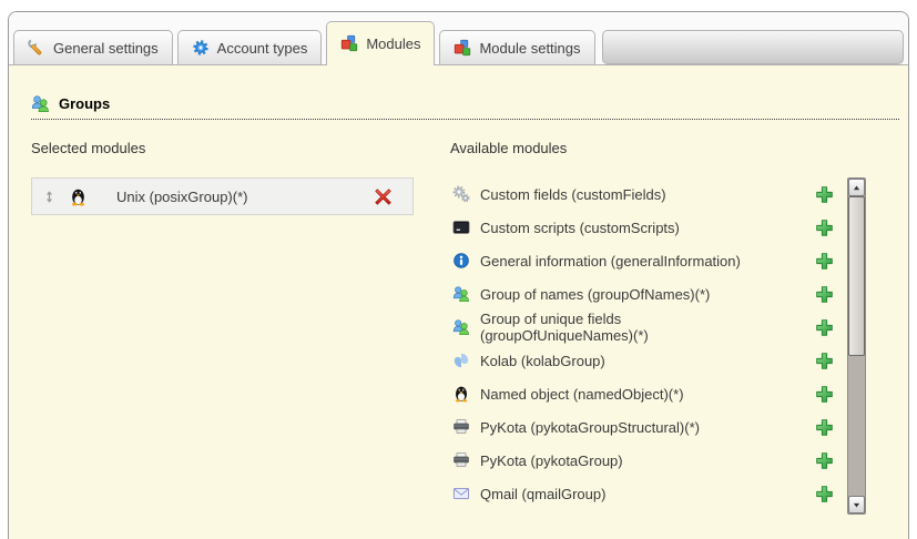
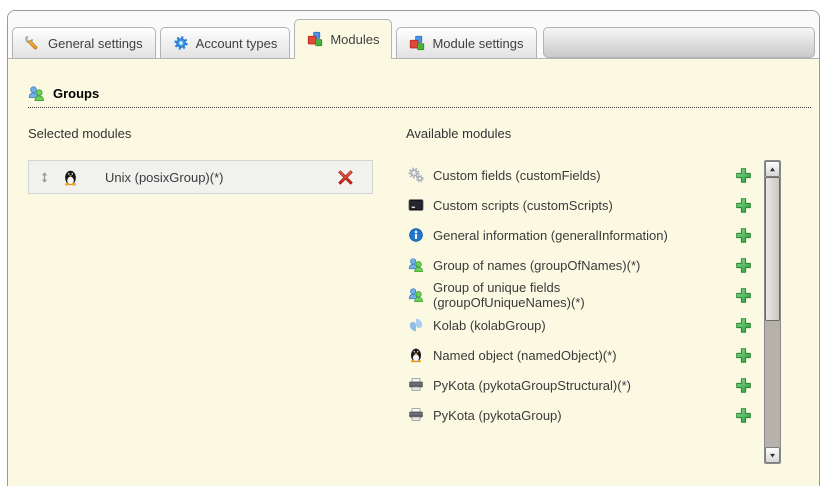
  General settings
  Account types
  Modules
  Module settings
  Groups
  Selected modules
  Unix (posixGroup)(*)
  Available modules
  Custom fields (customFields)
  Custom scripts (customScripts)
  General information (generalInformation)
  Group of names (groupOfNames)(*)
  Group of unique fields (groupOfUniqueNames)(*)
  Kolab (kolabGroup)
  Named object (namedObject)(*)
  PyKota (pykotaGroupStructural)(*)
  PyKota (pykotaGroup)
- Qmail (qmailGroup)
